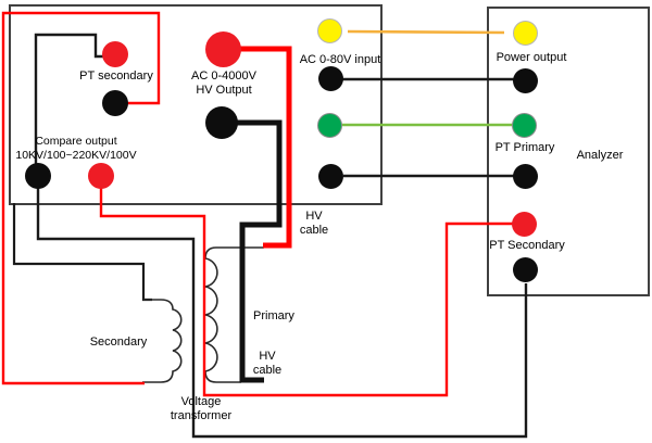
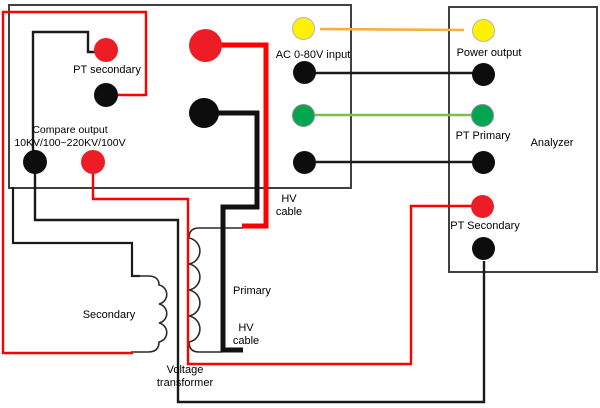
  PT secondary
  Compare output
  10KV/100~220KV/100V
- AC 0-4000V
- HV Output
  AC 0-80V input
  Power output
  PT Primary
  Analyzer
  PT Secondary
  HV
  cable
  Primary
  HV
  cable
  Secondary
  Voltage
  transformer
